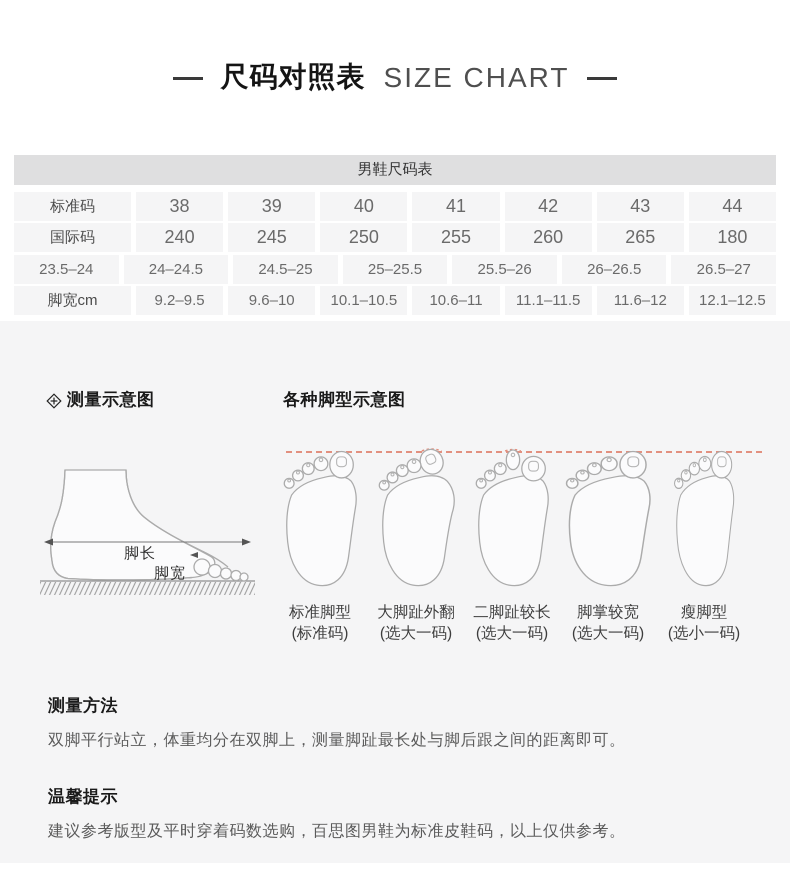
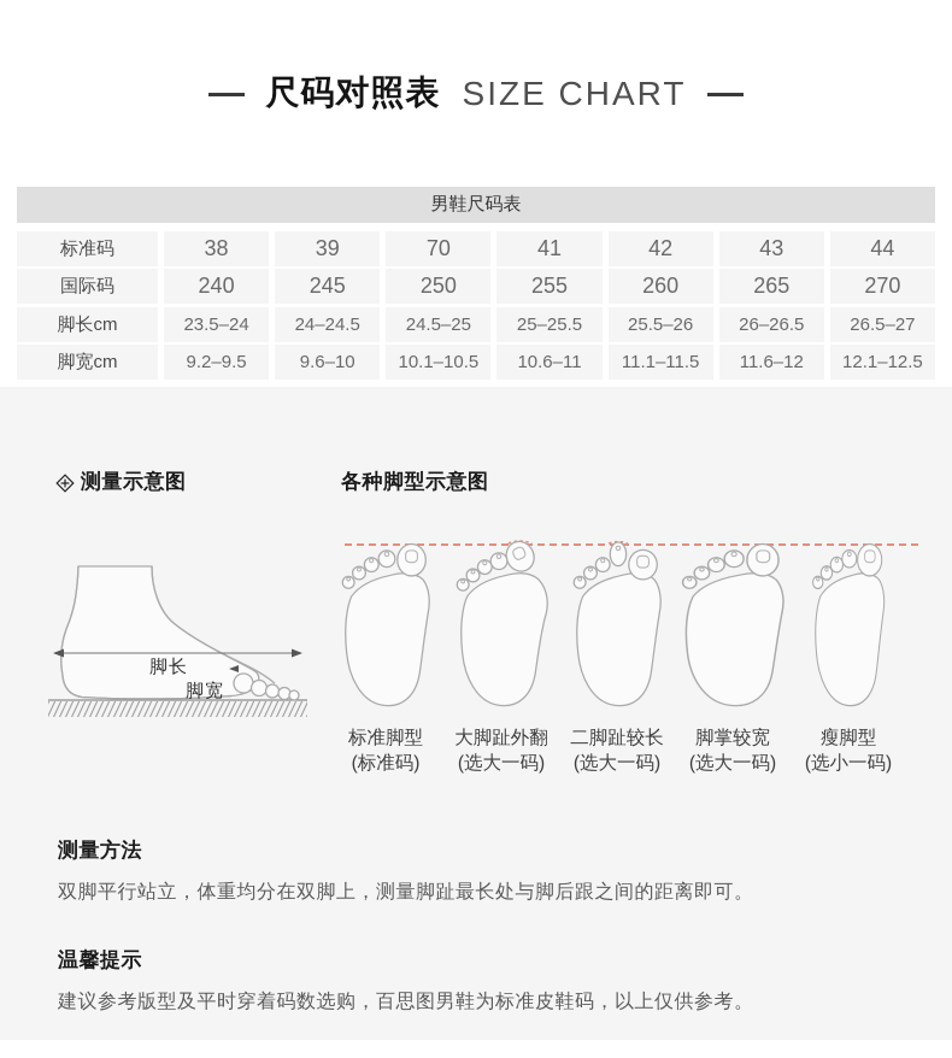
  尺码对照表
  SIZE CHART
  男鞋尺码表
  标准码
  38
  39
- 40
+ 70
  41
  42
  43
  44
  国际码
  240
  245
  250
  255
  260
  265
- 180
+ 270
+ 脚长cm
  23.5–24
  24–24.5
  24.5–25
  25–25.5
  25.5–26
  26–26.5
  26.5–27
  脚宽cm
  9.2–9.5
  9.6–10
  10.1–10.5
  10.6–11
  11.1–11.5
  11.6–12
  12.1–12.5
  测量示意图
  各种脚型示意图
  脚长
  脚宽
  标准脚型
  (标准码)
  大脚趾外翻
  (选大一码)
  二脚趾较长
  (选大一码)
  脚掌较宽
  (选大一码)
  瘦脚型
  (选小一码)
  测量方法
  双脚平行站立，体重均分在双脚上，测量脚趾最长处与脚后跟之间的距离即可。
  温馨提示
  建议参考版型及平时穿着码数选购，百思图男鞋为标准皮鞋码，以上仅供参考。
